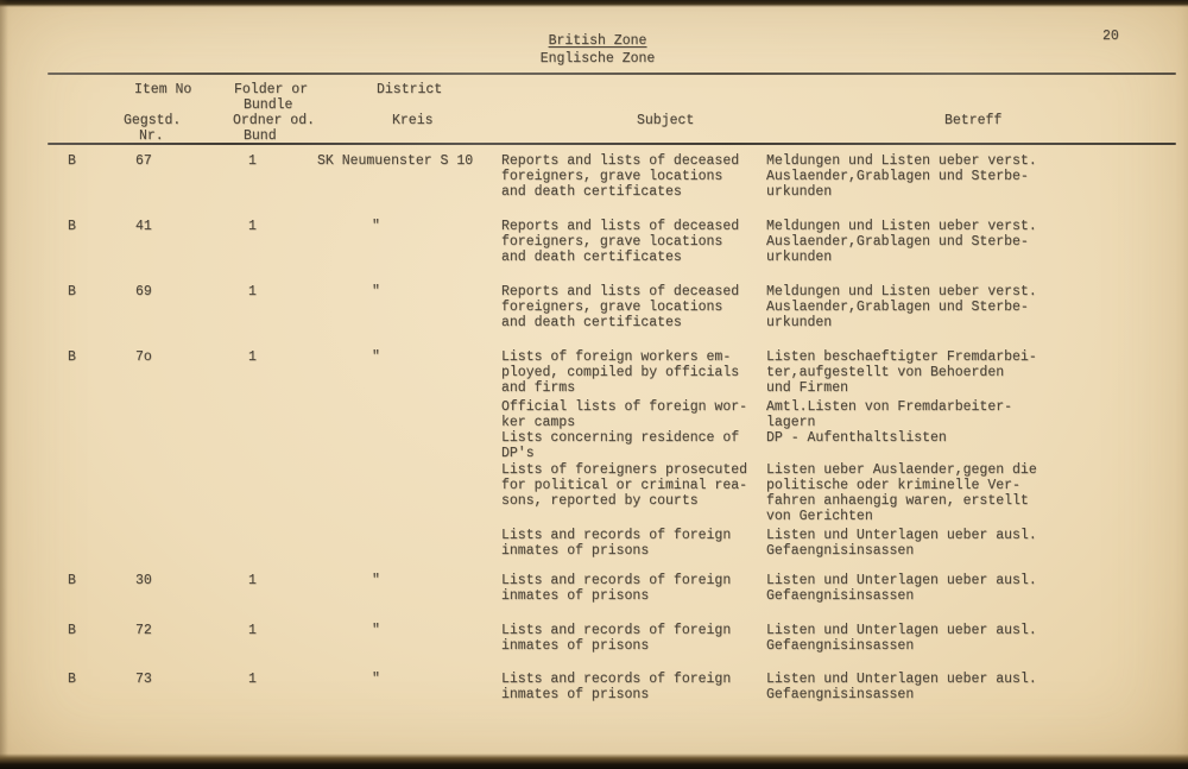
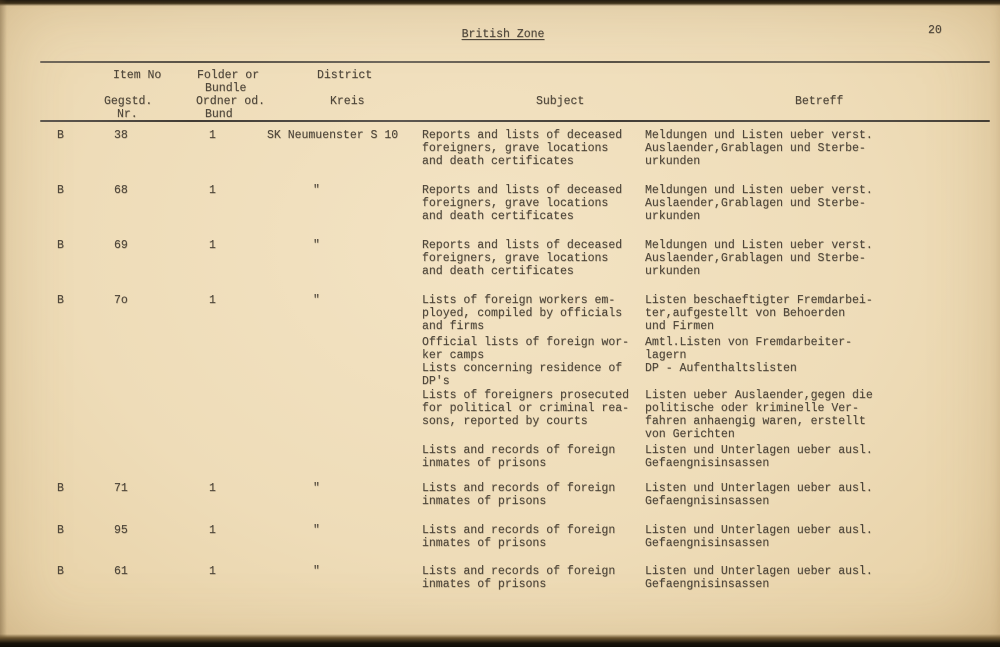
  British Zone
- Englische Zone
  20
  Item No
  Folder or
  Bundle
  District
  Gegstd.
  Nr.
  Ordner od.
  Bund
  Kreis
  Subject
  Betreff
  B
- 67
+ 38
  1
  SK Neumuenster S 10
  Reports and lists of deceased
  foreigners, grave locations
  and death certificates
  Meldungen und Listen ueber verst.
  Auslaender,Grablagen und Sterbe-
  urkunden
  B
- 41
+ 68
  1
  "
  Reports and lists of deceased
  foreigners, grave locations
  and death certificates
  Meldungen und Listen ueber verst.
  Auslaender,Grablagen und Sterbe-
  urkunden
  B
  69
  1
  "
  Reports and lists of deceased
  foreigners, grave locations
  and death certificates
  Meldungen und Listen ueber verst.
  Auslaender,Grablagen und Sterbe-
  urkunden
  B
  7o
  1
  "
  Lists of foreign workers em-
  ployed, compiled by officials
  and firms
  Listen beschaeftigter Fremdarbei-
  ter,aufgestellt von Behoerden
  und Firmen
  Official lists of foreign wor-
  ker camps
  Amtl.Listen von Fremdarbeiter-
  lagern
  Lists concerning residence of
  DP's
  DP - Aufenthaltslisten
  Lists of foreigners prosecuted
  for political or criminal rea-
  sons, reported by courts
  Listen ueber Auslaender,gegen die
  politische oder kriminelle Ver-
  fahren anhaengig waren, erstellt
  von Gerichten
  Lists and records of foreign
  inmates of prisons
  Listen und Unterlagen ueber ausl.
  Gefaengnisinsassen
  B
- 30
+ 71
  1
  "
  Lists and records of foreign
  inmates of prisons
  Listen und Unterlagen ueber ausl.
  Gefaengnisinsassen
  B
- 72
+ 95
  1
  "
  Lists and records of foreign
  inmates of prisons
  Listen und Unterlagen ueber ausl.
  Gefaengnisinsassen
  B
- 73
+ 61
  1
  "
  Lists and records of foreign
  inmates of prisons
  Listen und Unterlagen ueber ausl.
  Gefaengnisinsassen
